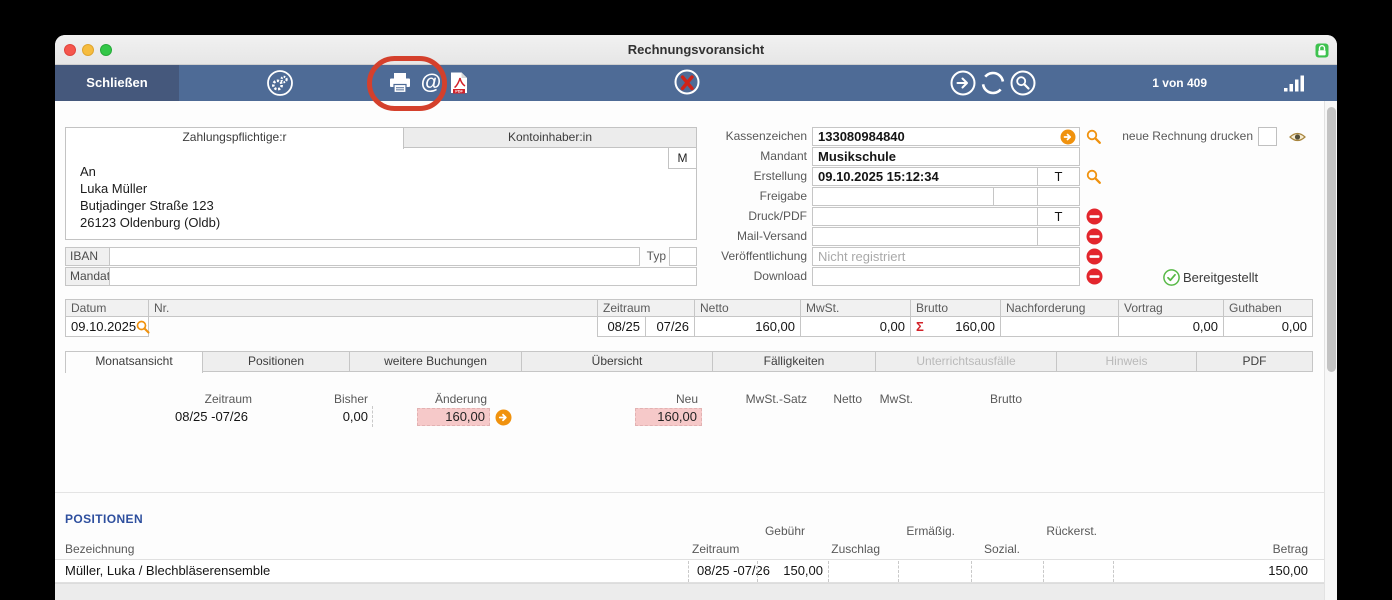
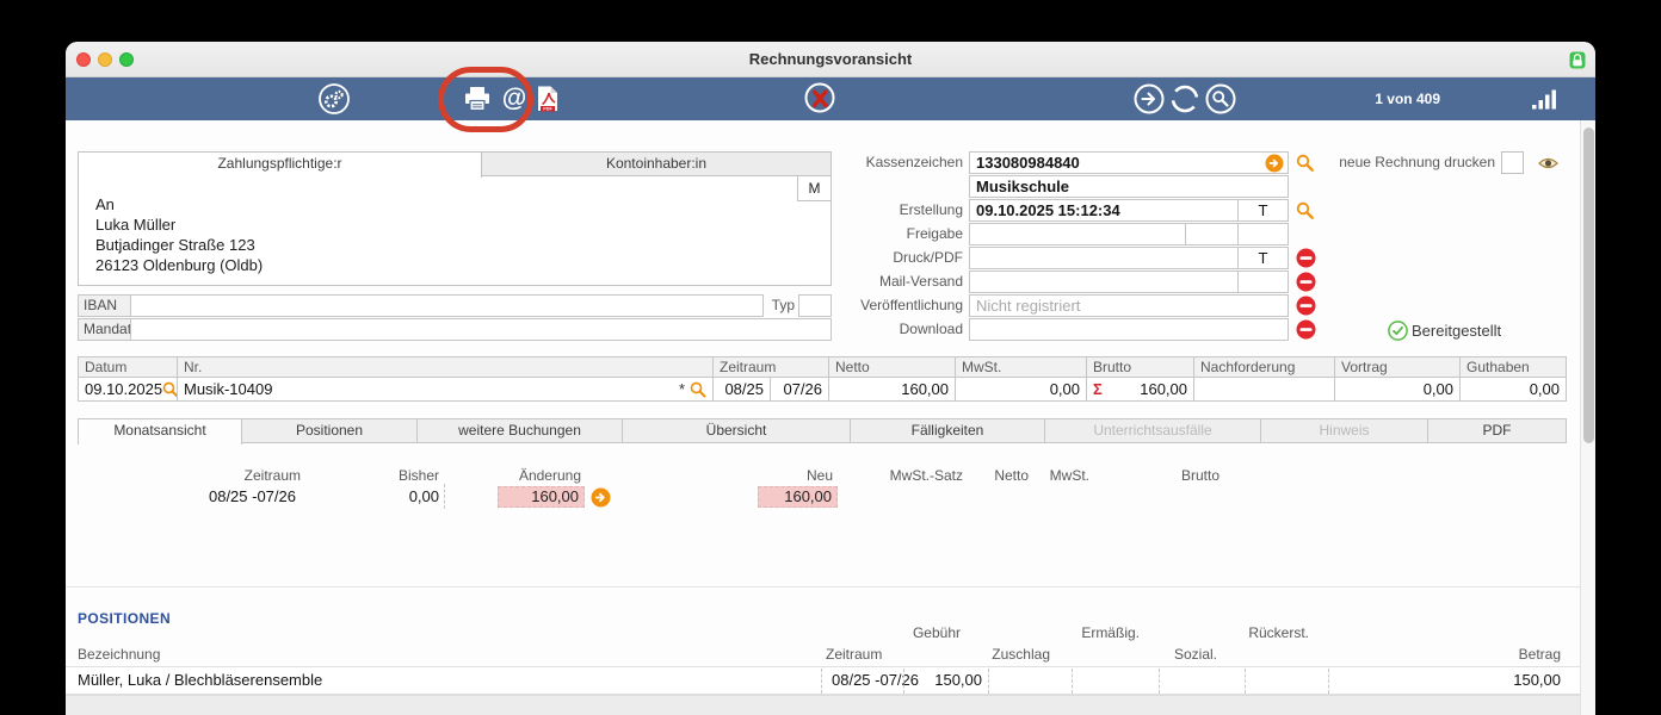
  Rechnungsvoransicht
- Schließen
  @
  1 von 409
  Zahlungspflichtige:r
  Kontoinhaber:in
  M
  An
  Luka Müller
  Butjadinger Straße 123
  26123 Oldenburg (Oldb)
  IBAN
  Typ
  Manda
  Kassenzeichen
  133080984840
- Mandant
  Musikschule
  Erstellung
  09.10.2025 15:12:34
  T
  Freigabe
  Druck/PDF
  T
  Mail-Versand
  Veröffentlichung
  Nicht registriert
  Download
  neue Rechnung drucken
  Bereitgestellt
  Datum
  Nr.
  Zeitraum
  Netto
  MwSt.
  Brutto
  Nachforderung
  Vortrag
  Guthaben
  09.10.2025
+ Musik-10409
+ *
  08/25
  07/26
  160,00
  0,00
  Σ
  160,00
  0,00
  0,00
  Monatsansicht
  Positionen
  weitere Buchungen
  Übersicht
  Fälligkeiten
  Unterrichtsausfälle
  Hinweis
  PDF
  Zeitraum
  Bisher
  Änderung
  Neu
  MwSt.-Satz
  Netto
  MwSt.
  Brutto
  08/25 -07/26
  0,00
  160,00
  160,00
  POSITIONEN
  Gebühr
  Ermäßig.
  Rückerst.
  Bezeichnung
  Zeitraum
  Zuschlag
  Sozial.
  Betrag
  Müller, Luka / Blechbläserensemble
  08/25 -07/26
  150,00
  150,00
